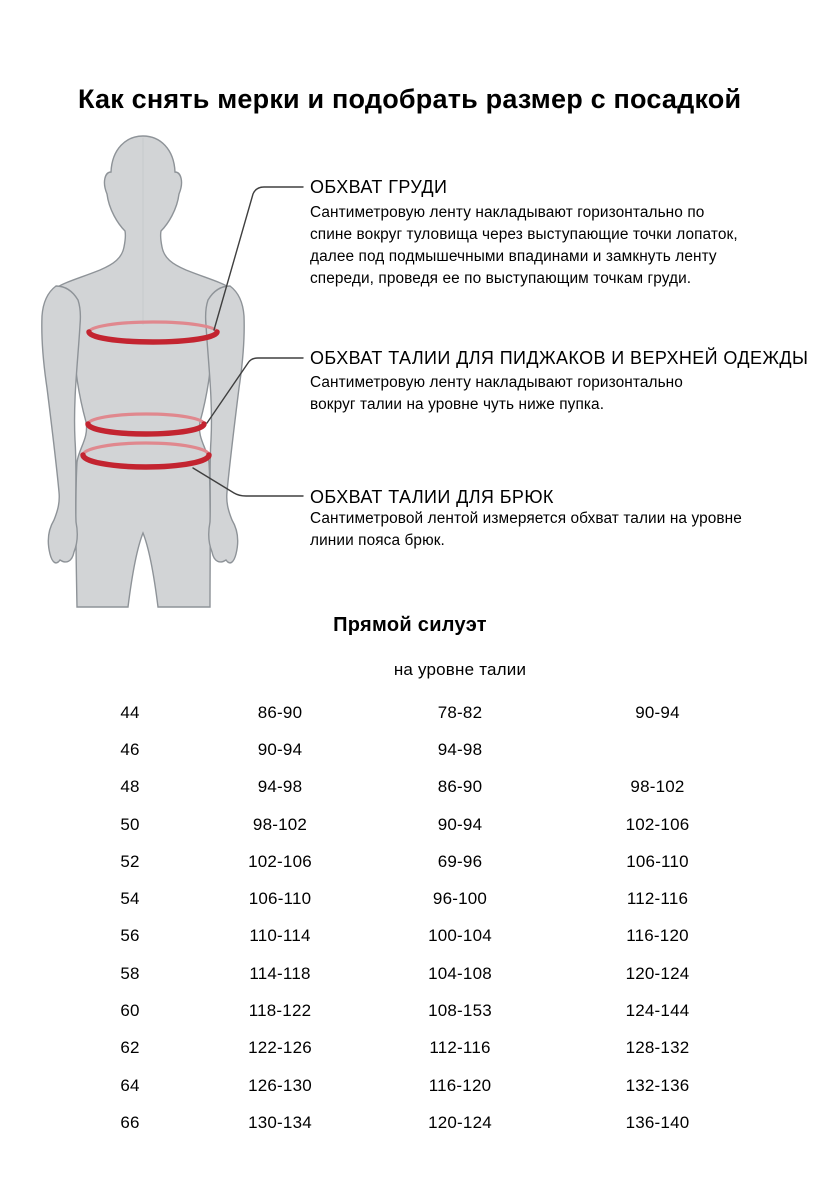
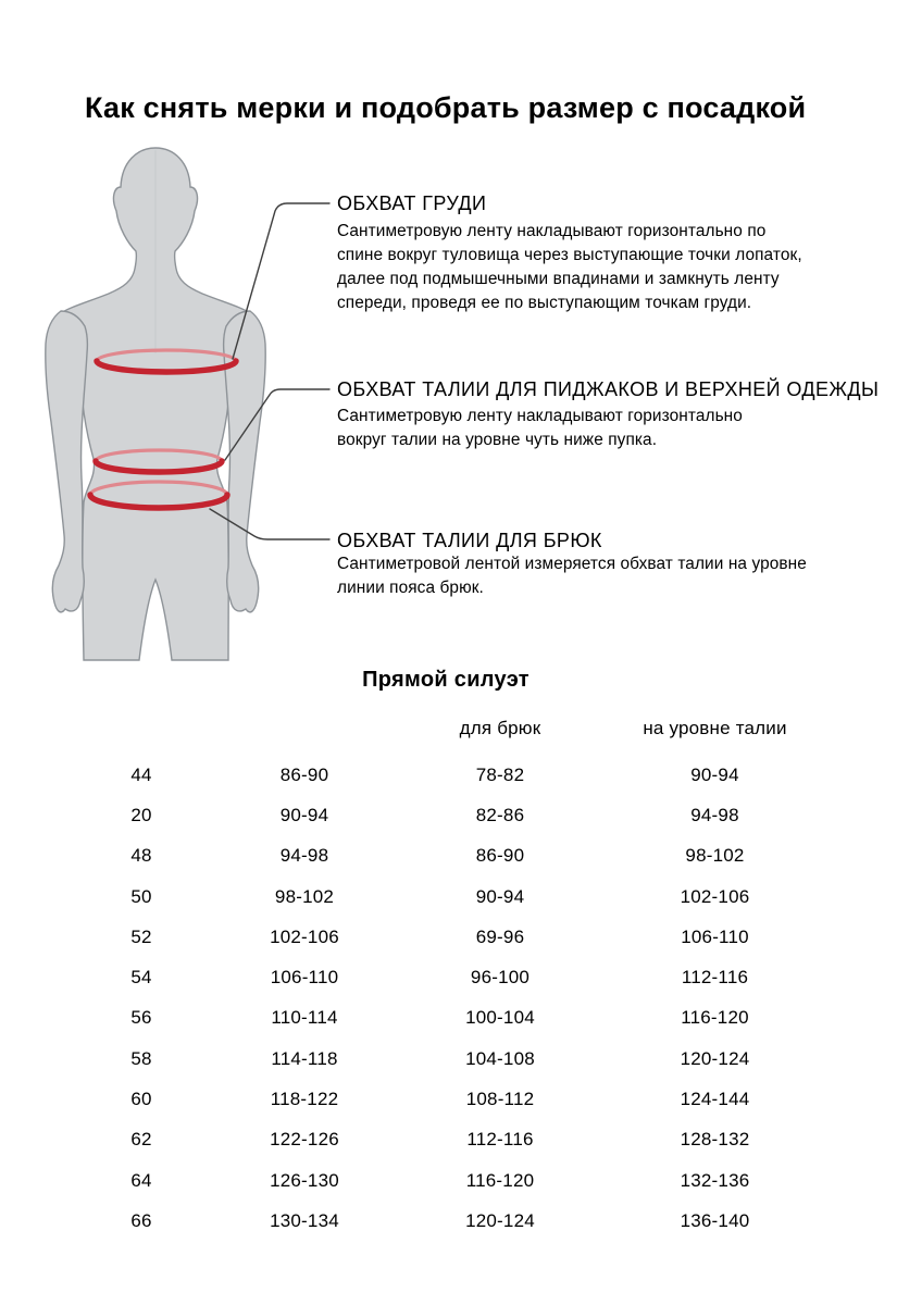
  Как снять мерки и подобрать размер с посадкой
  ОБХВАТ ГРУДИ
  Сантиметровую ленту накладывают горизонтально по
  спине вокруг туловища через выступающие точки лопаток,
  далее под подмышечными впадинами и замкнуть ленту
  спереди, проведя ее по выступающим точкам груди.
  ОБХВАТ ТАЛИИ ДЛЯ ПИДЖАКОВ И ВЕРХНЕЙ ОДЕЖДЫ
  Сантиметровую ленту накладывают горизонтально
  вокруг талии на уровне чуть ниже пупка.
  ОБХВАТ ТАЛИИ ДЛЯ БРЮК
  Сантиметровой лентой измеряется обхват талии на уровне
  линии пояса брюк.
  Прямой силуэт
+ для брюк
  на уровне талии
  44
  86-90
  78-82
  90-94
- 46
+ 20
  90-94
+ 82-86
  94-98
  48
  94-98
  86-90
  98-102
  50
  98-102
  90-94
  102-106
  52
  102-106
  69-96
  106-110
  54
  106-110
  96-100
  112-116
  56
  110-114
  100-104
  116-120
  58
  114-118
  104-108
  120-124
  60
  118-122
- 108-153
+ 108-112
  124-144
  62
  122-126
  112-116
  128-132
  64
  126-130
  116-120
  132-136
  66
  130-134
  120-124
  136-140
